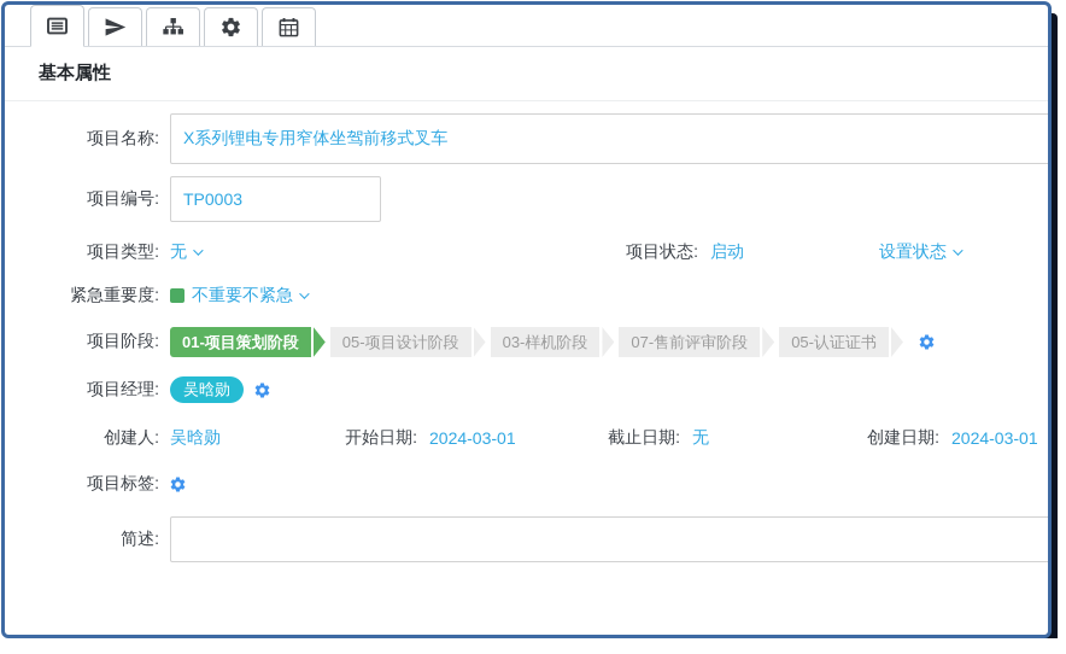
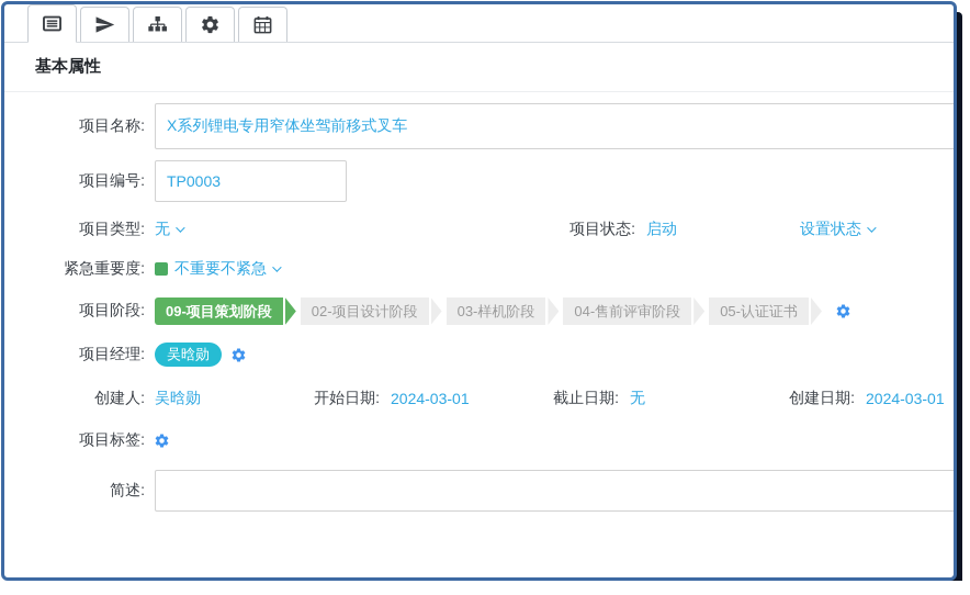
  基本属性
  项目名称:
  X系列锂电专用窄体坐驾前移式叉车
  项目编号:
  TP0003
  项目类型:
  无
  项目状态:
  启动
  设置状态
  紧急重要度:
  不重要不紧急
  项目阶段:
- 01-项目策划阶段
+ 09-项目策划阶段
- 05-项目设计阶段
+ 02-项目设计阶段
  03-样机阶段
- 07-售前评审阶段
+ 04-售前评审阶段
  05-认证证书
  项目经理:
  吴晗勋
  创建人:
  吴晗勋
  开始日期:
  2024-03-01
  截止日期:
  无
  创建日期:
  2024-03-01
  项目标签:
  简述:
